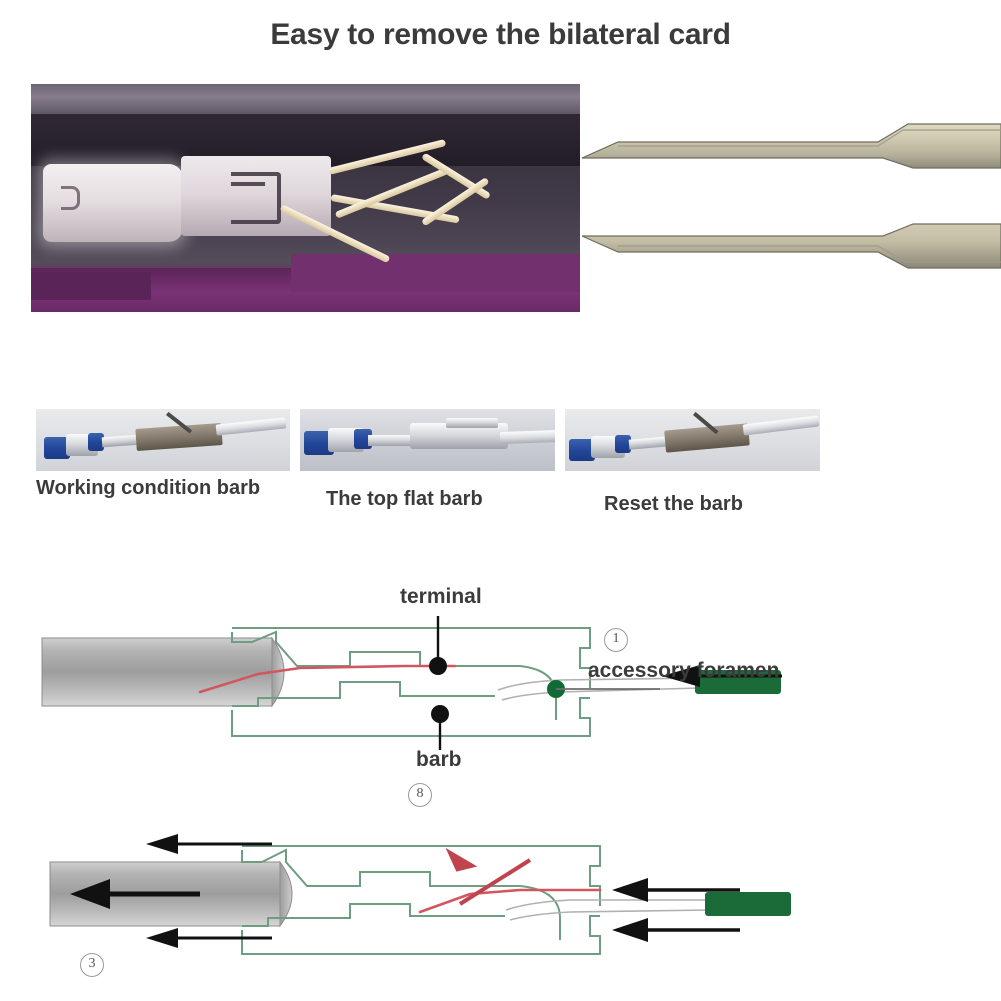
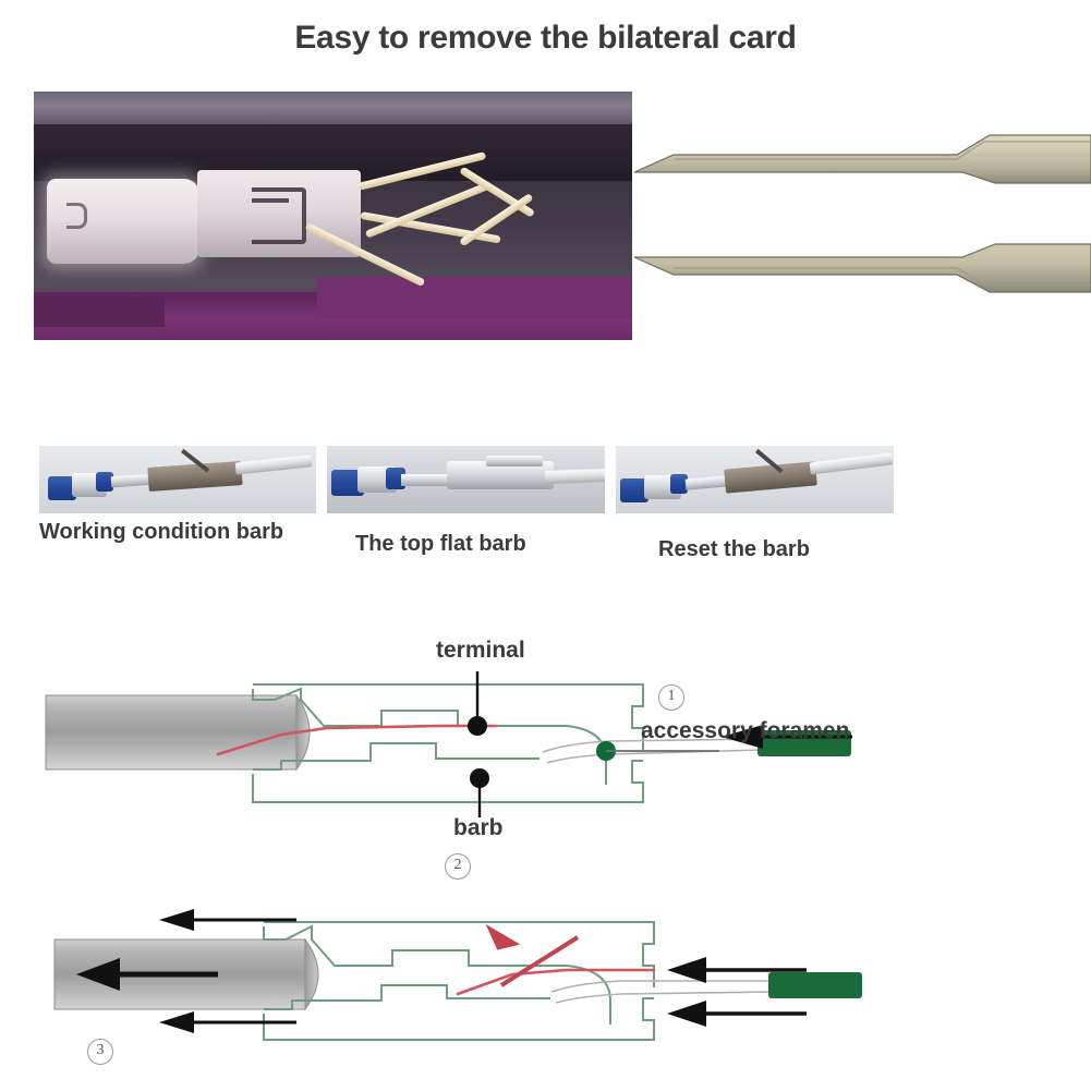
  Easy to remove the bilateral card
  Working condition barb
  The top flat barb
  Reset the barb
  terminal
  accessory foramen
  barb
  1
- 8
+ 2
  3
